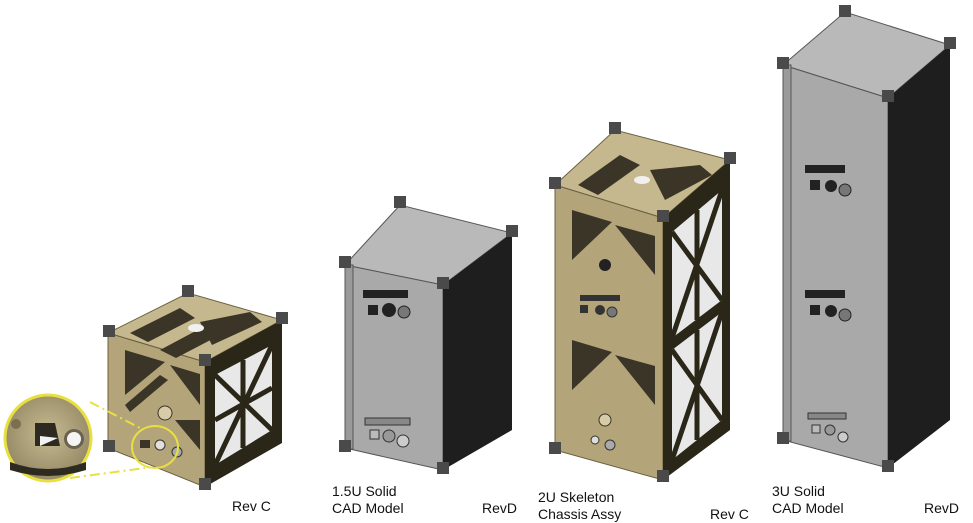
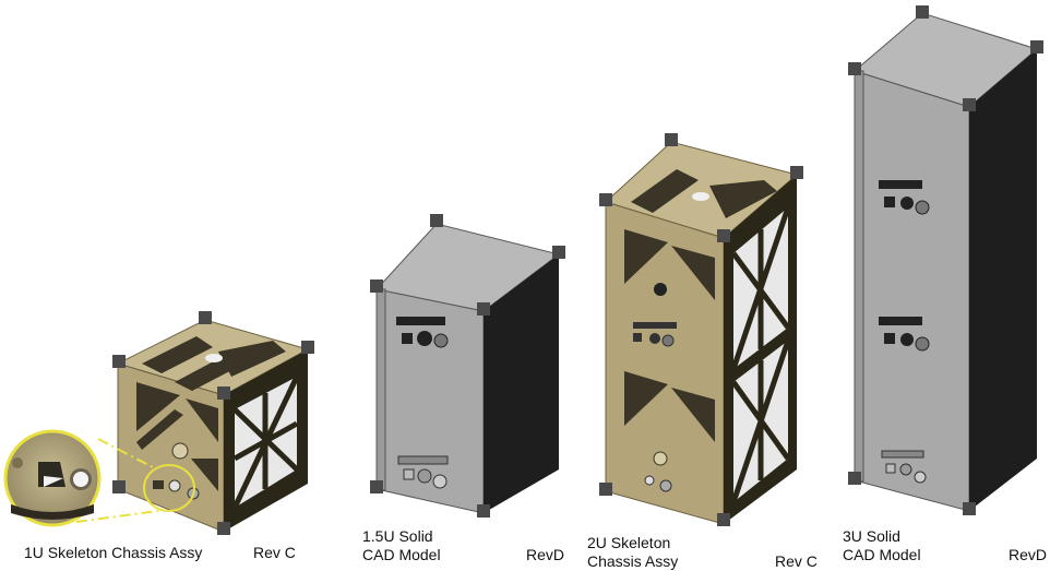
+ 1U Skeleton Chassis Assy
  Rev C
  1.5U Solid
  CAD Model
  RevD
  2U Skeleton
  Chassis Assy
  Rev C
  3U Solid
  CAD Model
  RevD
